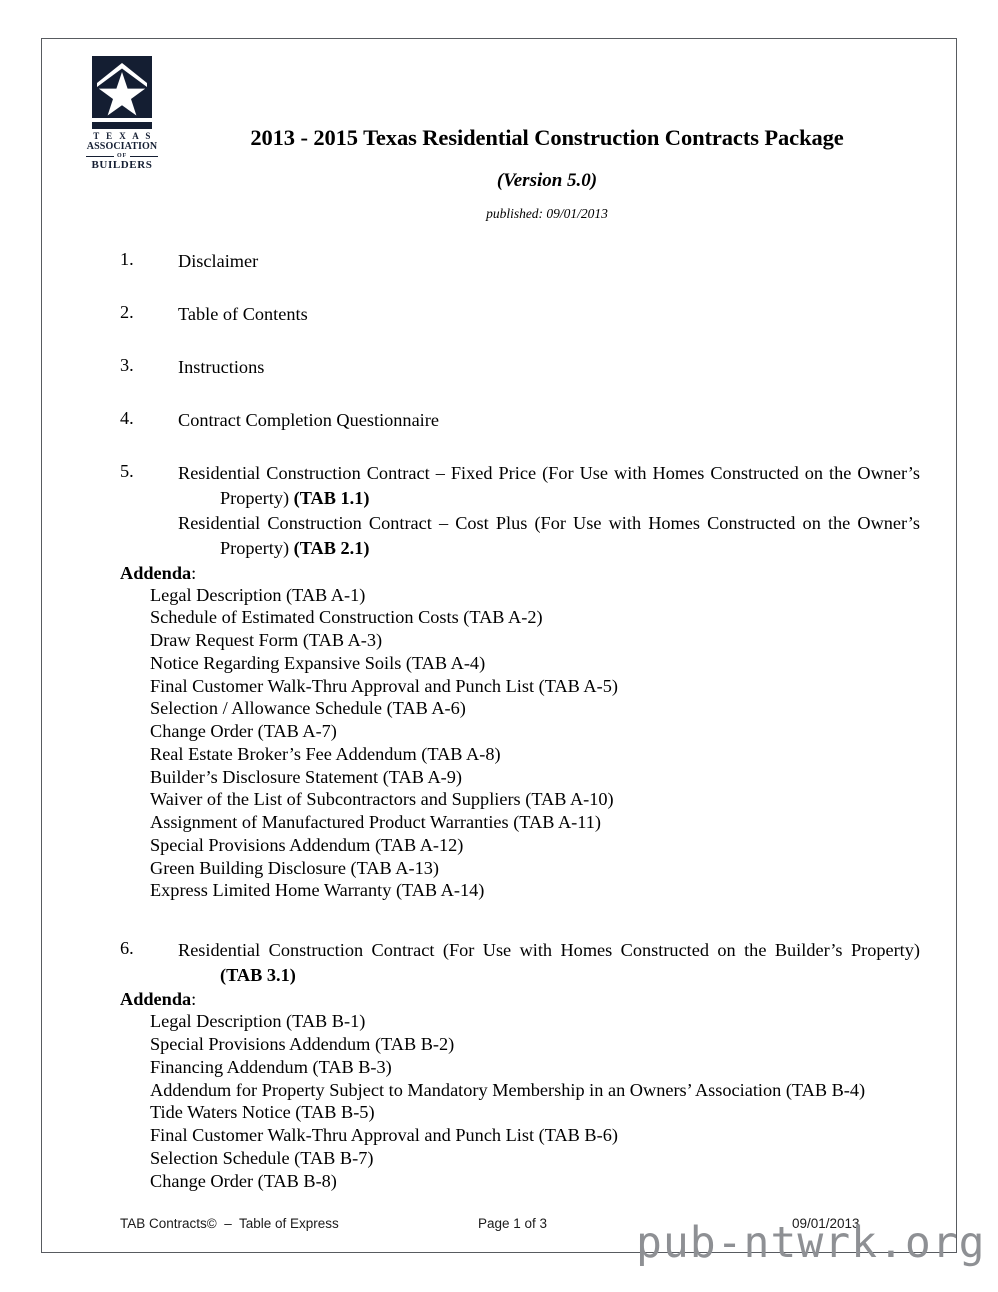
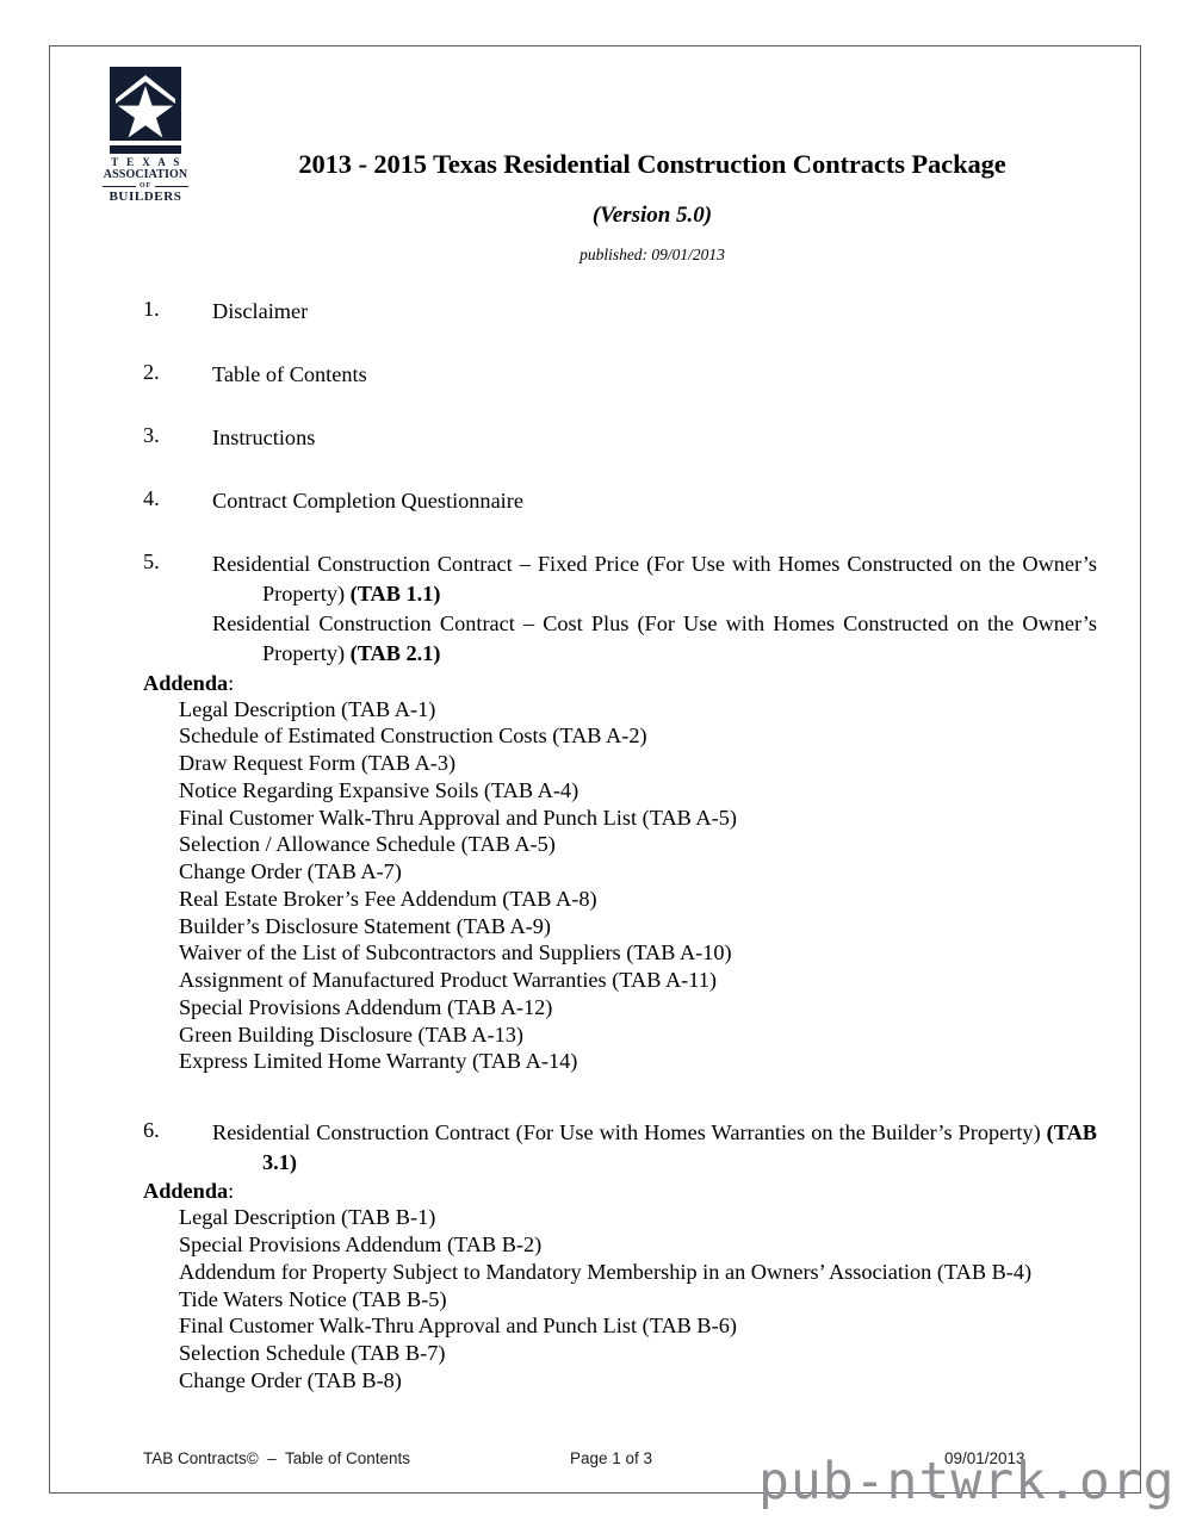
  T E X A S
  ASSOCIATION
  BUILDERS
  2013 - 2015 Texas Residential Construction Contracts Package
  (Version 5.0)
  published: 09/01/2013
  1.
  Disclaimer
  2.
  Table of Contents
  3.
  Instructions
  4.
  Contract Completion Questionnaire
  5.
  Residential Construction Contract – Fixed Price (For Use with Homes Constructed on the Owner’s Property) (TAB 1.1)
  Residential Construction Contract – Cost Plus (For Use with Homes Constructed on the Owner’s Property) (TAB 2.1)
  Addenda:
  Legal Description (TAB A-1)
  Schedule of Estimated Construction Costs (TAB A-2)
  Draw Request Form (TAB A-3)
  Notice Regarding Expansive Soils (TAB A-4)
  Final Customer Walk-Thru Approval and Punch List (TAB A-5)
- Selection / Allowance Schedule (TAB A-6)
+ Selection / Allowance Schedule (TAB A-5)
  Change Order (TAB A-7)
  Real Estate Broker’s Fee Addendum (TAB A-8)
  Builder’s Disclosure Statement (TAB A-9)
  Waiver of the List of Subcontractors and Suppliers (TAB A-10)
  Assignment of Manufactured Product Warranties (TAB A-11)
  Special Provisions Addendum (TAB A-12)
  Green Building Disclosure (TAB A-13)
  Express Limited Home Warranty (TAB A-14)
  6.
- Residential Construction Contract (For Use with Homes Constructed on the Builder’s Property) (TAB 3.1)
+ Residential Construction Contract (For Use with Homes Warranties on the Builder’s Property) (TAB 3.1)
  Addenda:
  Legal Description (TAB B-1)
  Special Provisions Addendum (TAB B-2)
- Financing Addendum (TAB B-3)
  Addendum for Property Subject to Mandatory Membership in an Owners’ Association (TAB B-4)
  Tide Waters Notice (TAB B-5)
  Final Customer Walk-Thru Approval and Punch List (TAB B-6)
  Selection Schedule (TAB B-7)
  Change Order (TAB B-8)
- TAB Contracts© – Table of Express
+ TAB Contracts© – Table of Contents
  Page 1 of 3
  09/01/2013
  pub-ntwrk.org
